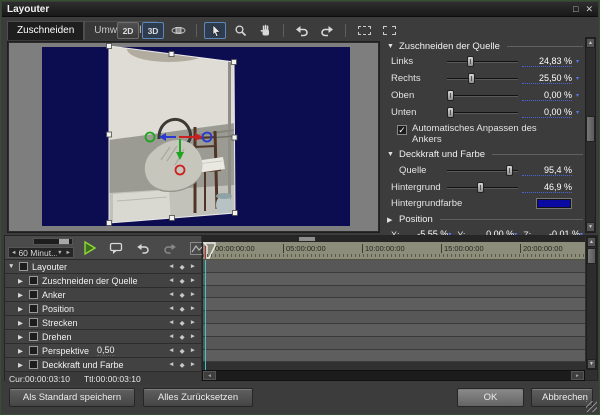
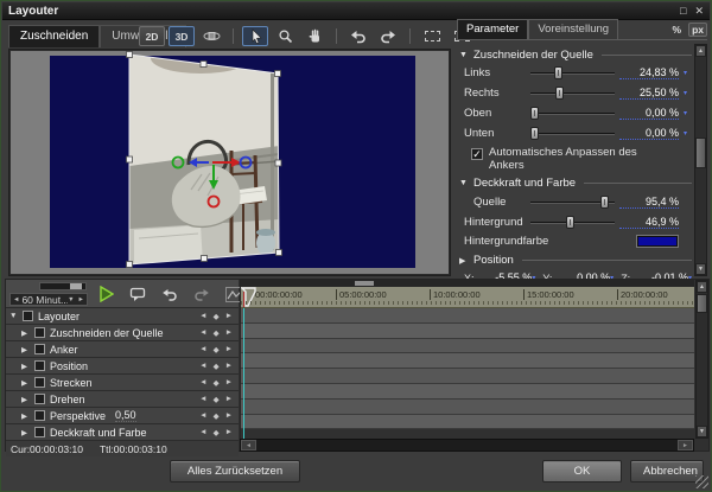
  Layouter
  □
  ✕
  Zuschneiden
  2D
  3D
+ Parameter
+ Voreinstellung
+ %
+ px
  Zuschneiden der Quelle
  Links
  24,83 %
  Rechts
  25,50 %
  Oben
  0,00 %
  Unten
  0,00 %
  ✓
  Automatisches Anpassen des Ankers
  Deckkraft und Farbe
  Quelle
  95,4 %
  Hintergrund
  46,9 %
  Hintergrundfarbe
  Position
  60 Minut...
  Layouter
  Zuschneiden der Quelle
  Anker
  Position
  Strecken
  Drehen
  Perspektive
  0,50
  Deckkraft und Farbe
  Cur:00:00:03:10
  Ttl:00:00:03:10
  00:00:00:00
  05:00:00:00
  10:00:00:00
  15:00:00:00
  20:00:00:00
- Als Standard speichern
  Alles Zurücksetzen
  OK
  Abbrechen
